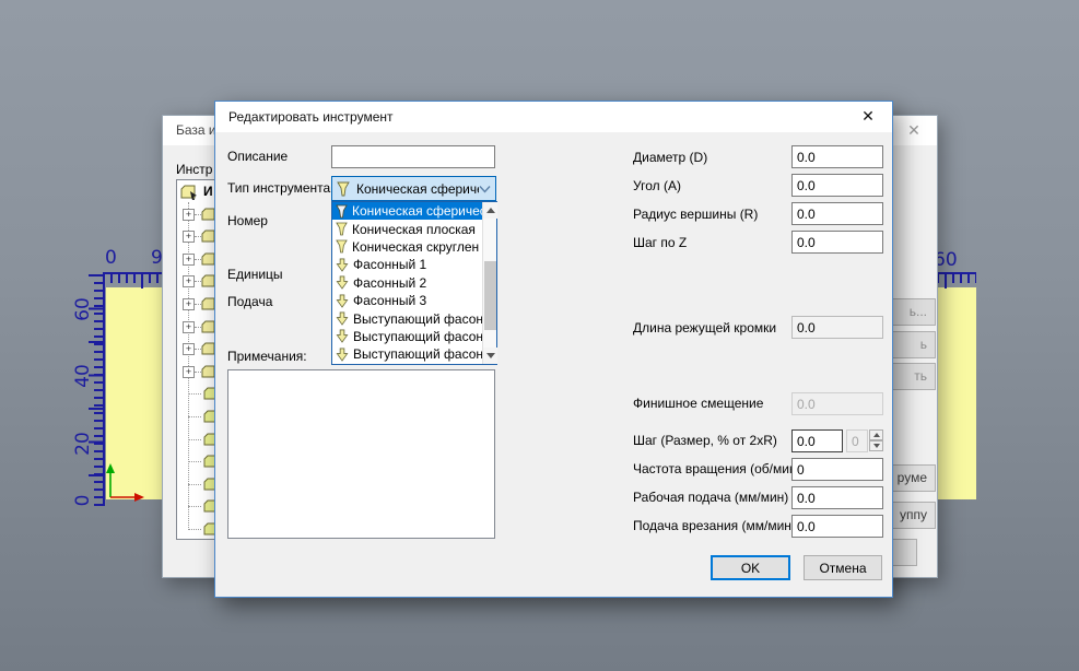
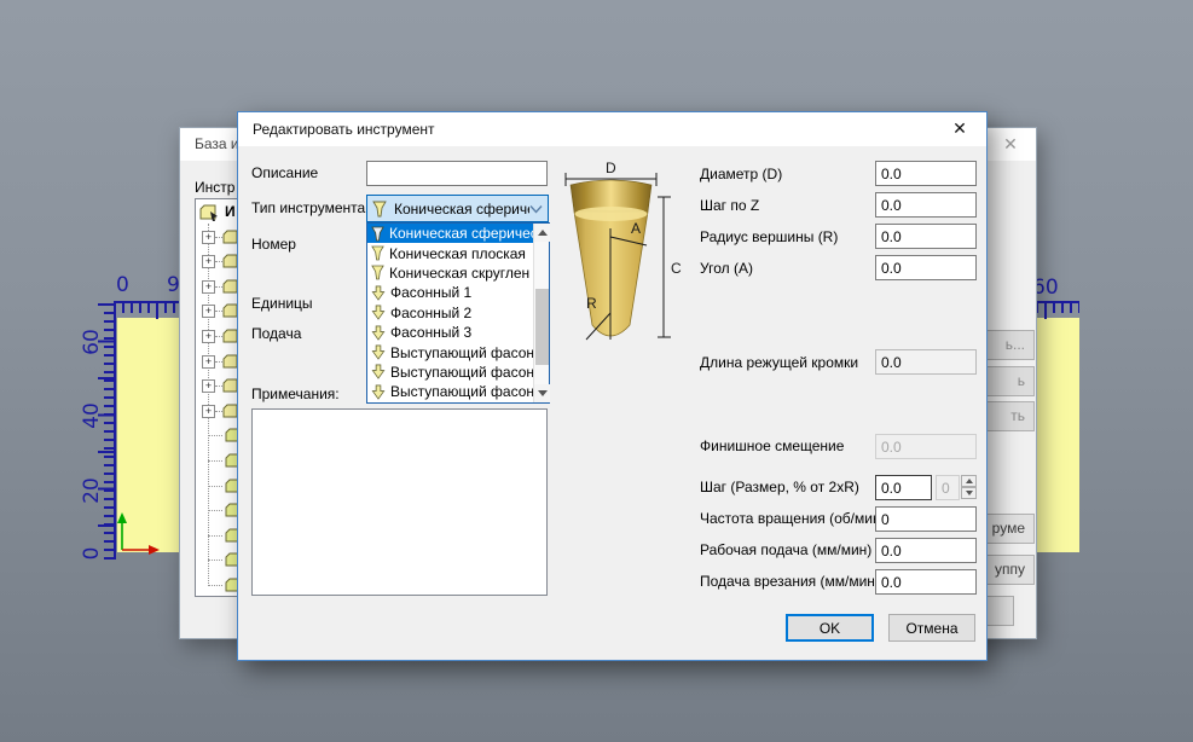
  0
  9
  60
  База и
  ✕
  Инстр
  И
  +
  +
  +
  +
  +
  +
  +
  +
  ь...
  ь
  ть
  руме
  уппу
  Редактировать инструмент
  ✕
  Описание
  Тип инструмента
  Номер
  Единицы
  Подача
  Примечания:
  Коническая сферич
  Коническая сфериче
  Коническая плоская
  Коническая скруглен
  Фасонный 1
  Фасонный 2
  Фасонный 3
  Выступающий фасон
  Выступающий фасон
  Выступающий фасон
+ D
+ C
+ A
+ R
  Диаметр (D)
  0.0
- Угол (A)
+ Шаг по Z
  0.0
  Радиус вершины (R)
  0.0
- Шаг по Z
+ Угол (A)
  0.0
  Длина режущей кромки
  0.0
  Финишное смещение
  0.0
  Шаг (Размер, % от 2xR)
  0.0
  0
  Частота вращения (об/ми
  0
  Рабочая подача (мм/мин)
  0.0
  Подача врезания (мм/мин
  0.0
  OK
  Отмена
